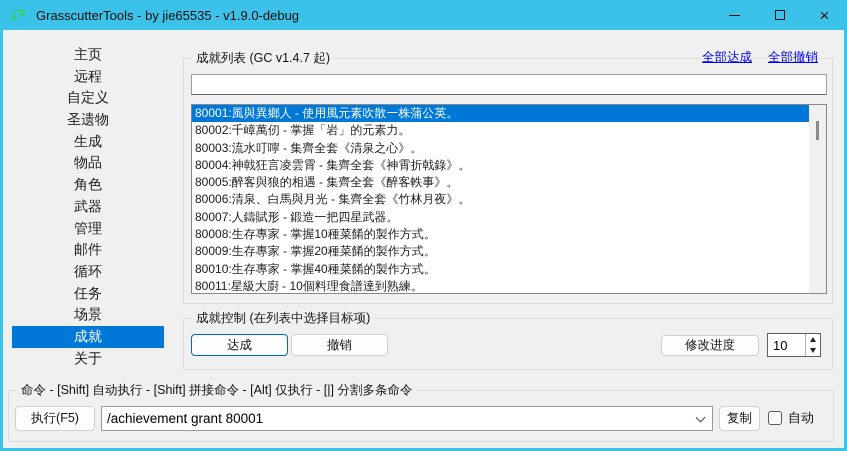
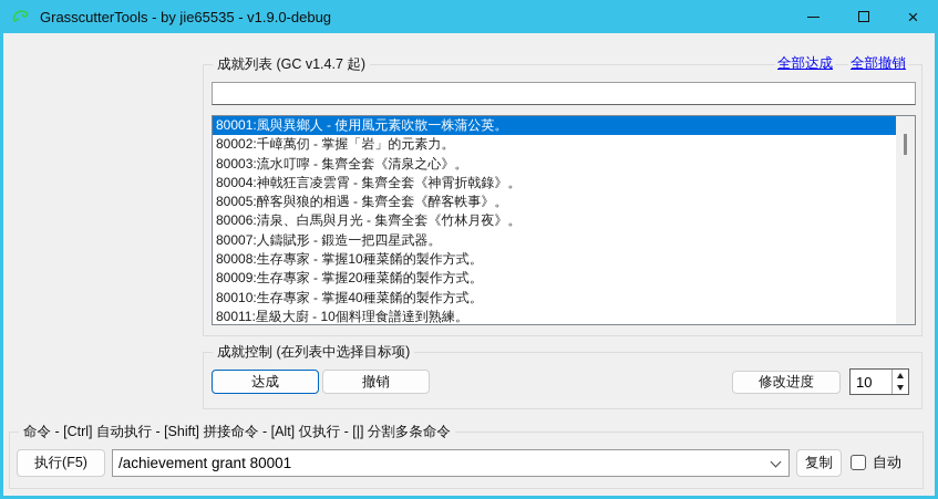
  GrasscutterTools - by jie65535 - v1.9.0-debug
  ×
- 主页
- 远程
- 自定义
- 圣遗物
- 生成
- 物品
- 角色
- 武器
- 管理
- 邮件
- 循环
- 任务
- 场景
- 成就
- 关于
  成就列表 (GC v1.4.7 起)
  全部达成
  全部撤销
  80001:風與異鄉人 - 使用風元素吹散一株蒲公英。
  80002:千嶂萬仞 - 掌握「岩」的元素力。
  80003:流水叮嚀 - 集齊全套《清泉之心》。
  80004:神戟狂言凌雲霄 - 集齊全套《神霄折戟錄》。
  80005:醉客與狼的相遇 - 集齊全套《醉客軼事》。
  80006:清泉、白馬與月光 - 集齊全套《竹林月夜》。
  80007:人鑄賦形 - 鍛造一把四星武器。
  80008:生存專家 - 掌握10種菜餚的製作方式。
  80009:生存專家 - 掌握20種菜餚的製作方式。
  80010:生存專家 - 掌握40種菜餚的製作方式。
  80011:星級大廚 - 10個料理食譜達到熟練。
  成就控制 (在列表中选择目标项)
  达成
  撤销
  修改进度
  10
- 命令 - [Shift] 自动执行 - [Shift] 拼接命令 - [Alt] 仅执行 - [|] 分割多条命令
+ 命令 - [Ctrl] 自动执行 - [Shift] 拼接命令 - [Alt] 仅执行 - [|] 分割多条命令
  执行(F5)
  /achievement grant 80001
  复制
  自动
